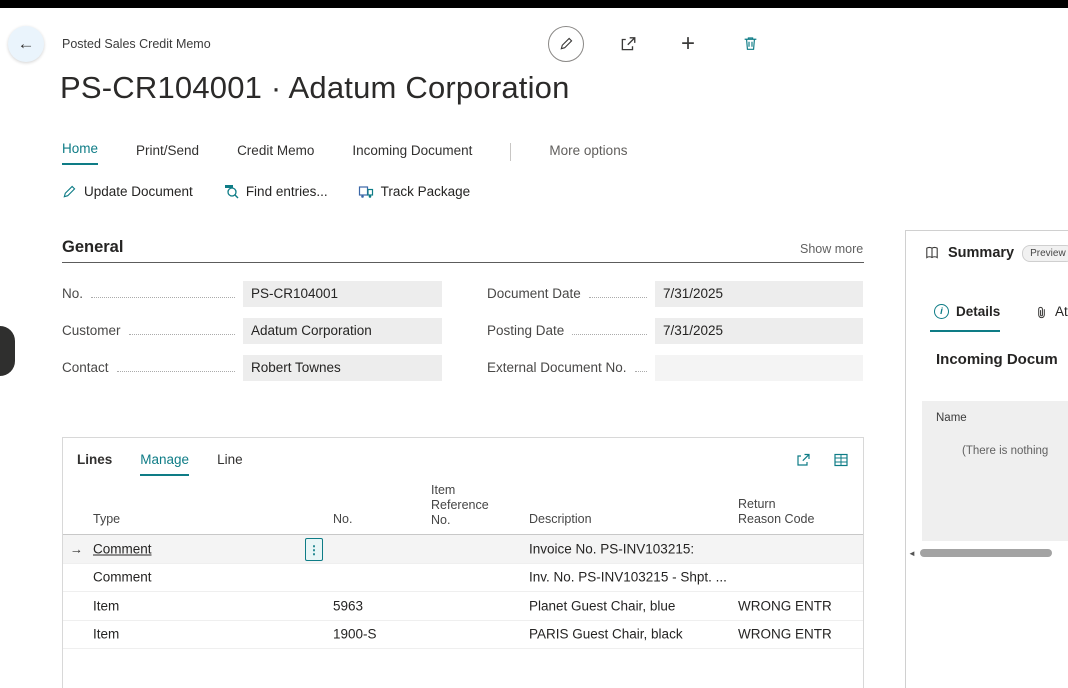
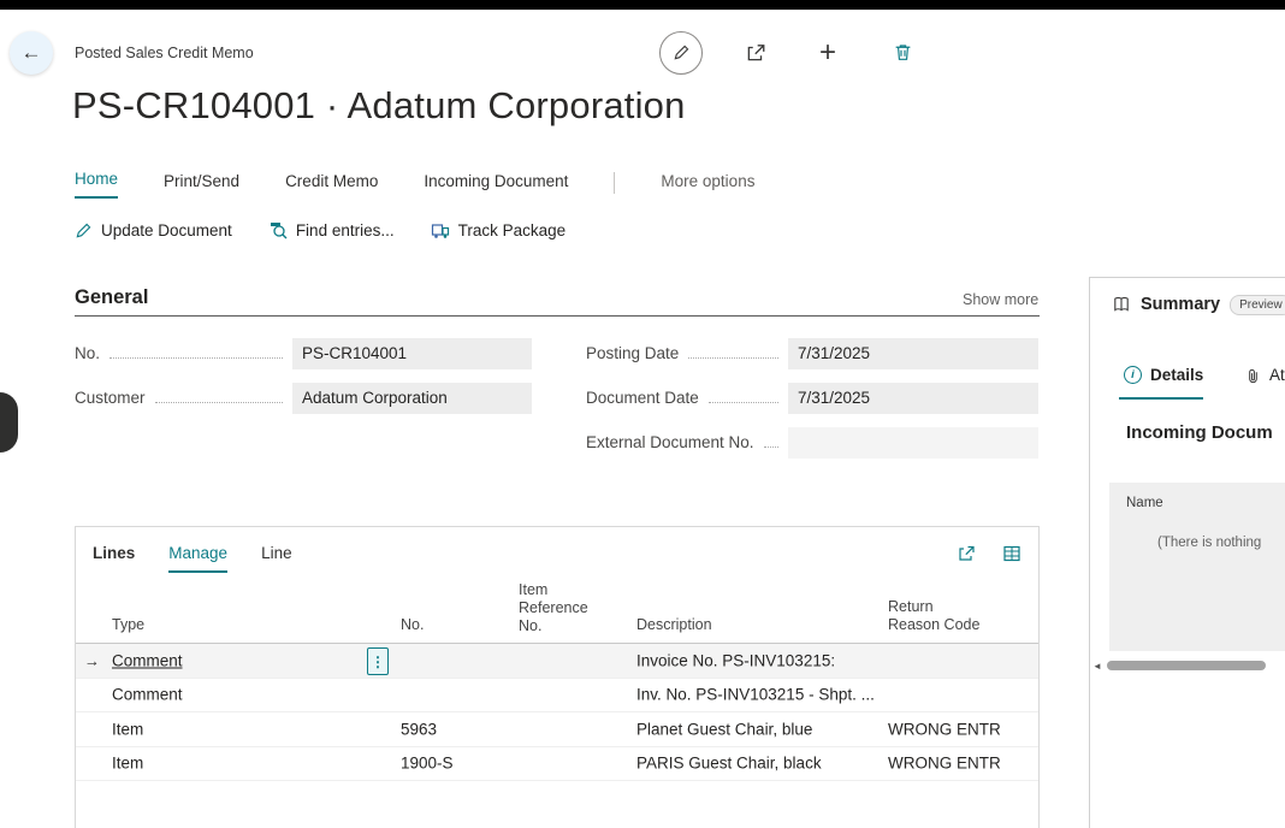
  ←
  Posted Sales Credit Memo
  +
  PS-CR104001 · Adatum Corporation
  Home
  Print/Send
  Credit Memo
  Incoming Document
  More options
  Update Document
  Find entries...
  Track Package
  General
  Show more
  No.
  PS-CR104001
  Customer
  Adatum Corporation
- Contact
- Robert Townes
- Document Date
+ Posting Date
  7/31/2025
- Posting Date
+ Document Date
  7/31/2025
  External Document No.
  Lines
  Manage
  Line
  Type
  No.
  Item Reference No.
  Description
  Return Reason Code
  →
  Comment
  ⋮
  Invoice No. PS-INV103215:
  Comment
  Inv. No. PS-INV103215 - Shpt. ...
  Item
  5963
  Planet Guest Chair, blue
  WRONG ENTR
  Item
  1900-S
  PARIS Guest Chair, black
  WRONG ENTR
  Summary
  Preview
  i
  Details
  At
  Incoming Docum
  Name
  (There is nothing
  ◄
